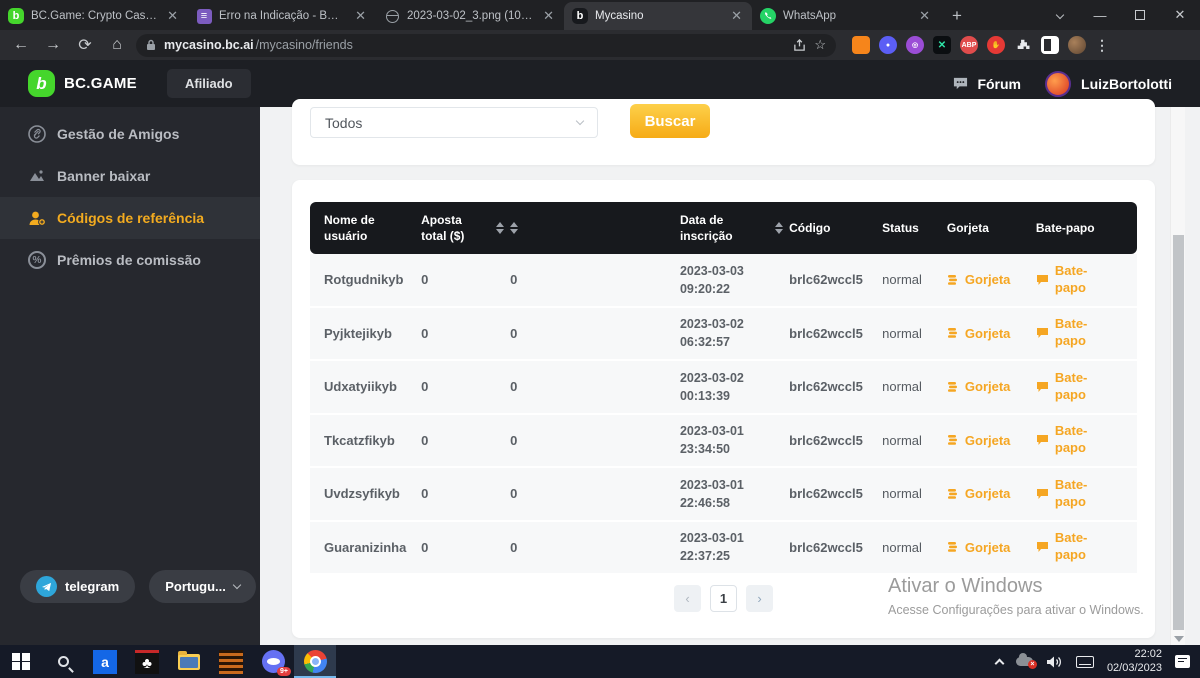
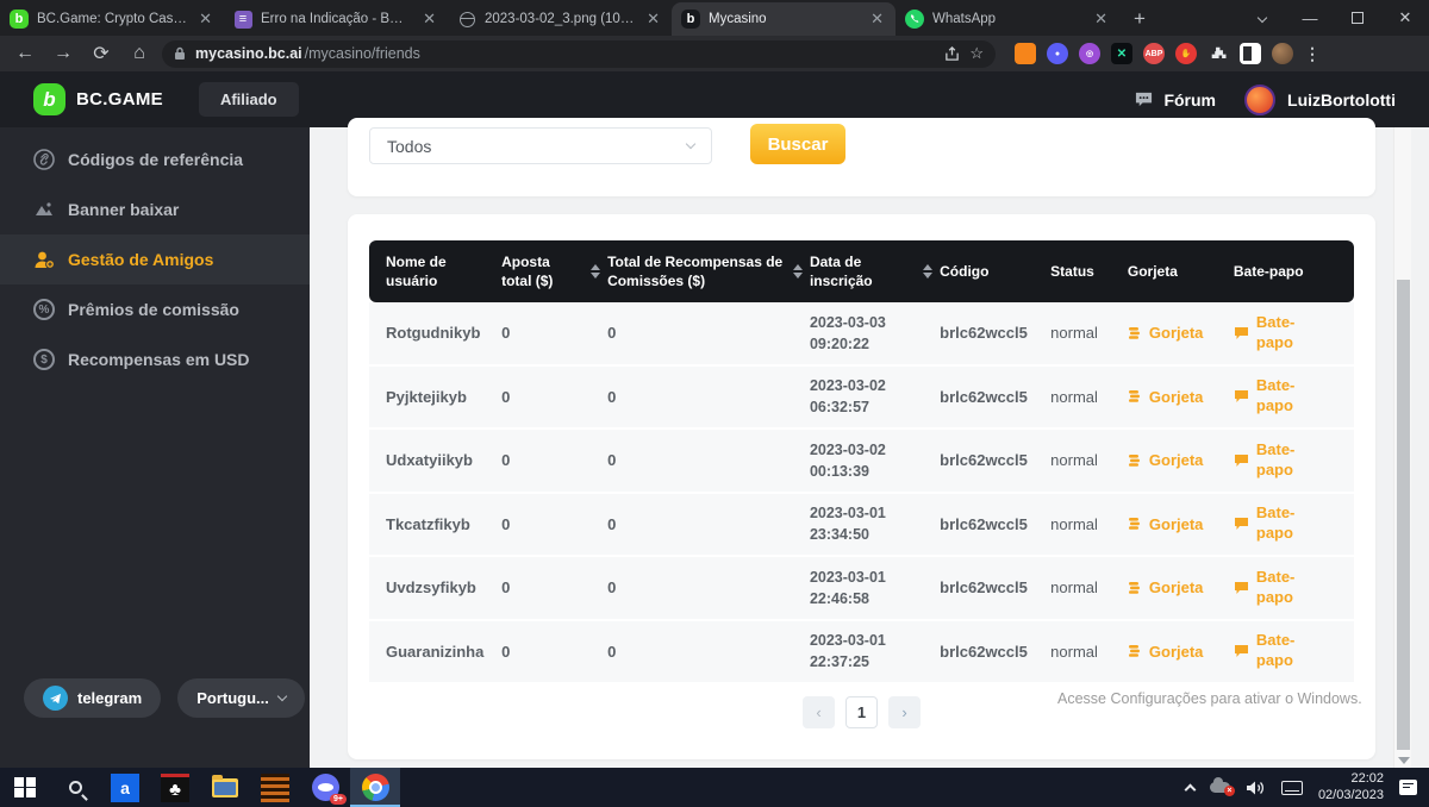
  b
  BC.Game: Crypto Casino
  ✕
  ≡
  Erro na Indicação - BC.G
  ✕
  2023-03-02_3.png (1024
  ✕
  b
  Mycasino
  ✕
  WhatsApp
  ✕
  +
  —
  ✕
  ←
  →
  ⟳
  ⌂
  mycasino.bc.ai
  /mycasino/friends
  ☆
  ✕
  ⋮
  b
  BC.GAME
  Afiliado
  Fórum
  LuizBortolotti
- Gestão de Amigos
+ Códigos de referência
  Banner baixar
- Códigos de referência
+ Gestão de Amigos
  %
  Prêmios de comissão
+ $
+ Recompensas em USD
  telegram
  Portugu...
  Todos
  Buscar
  Nome de usuário
  Aposta total ($)
+ Total de Recompensas de Comissões ($)
  Data de inscrição
  Código
  Status
  Gorjeta
  Bate-papo
  Rotgudnikyb
  0
  0
  2023-03-03
  09:20:22
  brlc62wccl5
  normal
  Gorjeta
  Bate-
  papo
  Pyjktejikyb
  0
  0
  2023-03-02
  06:32:57
  brlc62wccl5
  normal
  Gorjeta
  Bate-
  papo
  Udxatyiikyb
  0
  0
  2023-03-02
  00:13:39
  brlc62wccl5
  normal
  Gorjeta
  Bate-
  papo
  Tkcatzfikyb
  0
  0
  2023-03-01
  23:34:50
  brlc62wccl5
  normal
  Gorjeta
  Bate-
  papo
  Uvdzsyfikyb
  0
  0
  2023-03-01
  22:46:58
  brlc62wccl5
  normal
  Gorjeta
  Bate-
  papo
  Guaranizinha
  0
  0
  2023-03-01
  22:37:25
  brlc62wccl5
  normal
  Gorjeta
  Bate-
  papo
  ‹
  1
  ›
- Ativar o Windows
  Acesse Configurações para ativar o Windows.
  a
  ♣
  22:02
  02/03/2023
